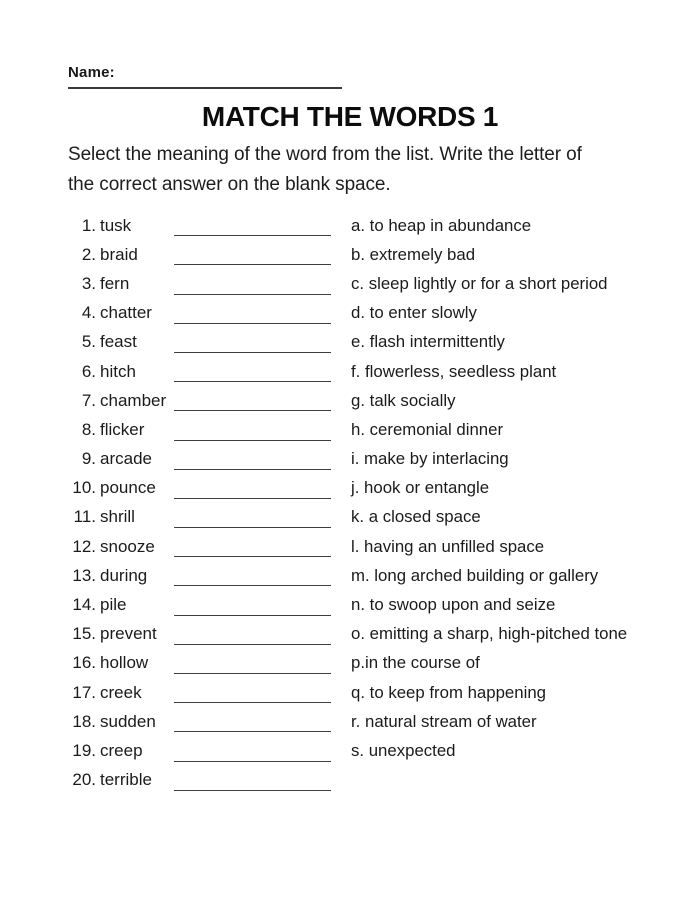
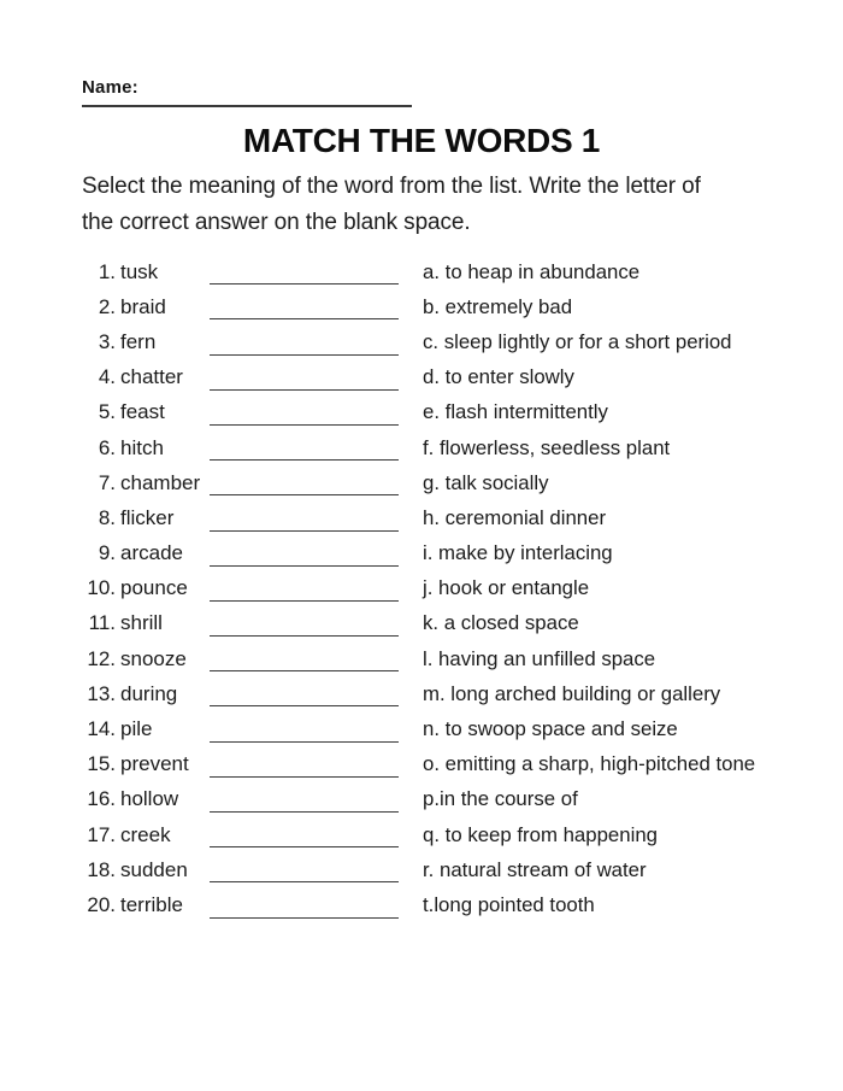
  Name:
  MATCH THE WORDS 1
  Select the meaning of the word from the list. Write the letter of
  the correct answer on the blank space.
  1.
  tusk
  a. to heap in abundance
  2.
  braid
  b. extremely bad
  3.
  fern
  c. sleep lightly or for a short period
  4.
  chatter
  d. to enter slowly
  5.
  feast
  e. flash intermittently
  6.
  hitch
  f. flowerless, seedless plant
  7.
  chamber
  g. talk socially
  8.
  flicker
  h. ceremonial dinner
  9.
  arcade
  i. make by interlacing
  10.
  pounce
  j. hook or entangle
  11.
  shrill
  k. a closed space
  12.
  snooze
  l. having an unfilled space
  13.
  during
  m. long arched building or gallery
  14.
  pile
- n. to swoop upon and seize
+ n. to swoop space and seize
  15.
  prevent
  o. emitting a sharp, high-pitched tone
  16.
  hollow
  p.in the course of
  17.
  creek
  q. to keep from happening
  18.
  sudden
  r. natural stream of water
- 19.
- creep
- s. unexpected
  20.
  terrible
+ t.long pointed tooth
